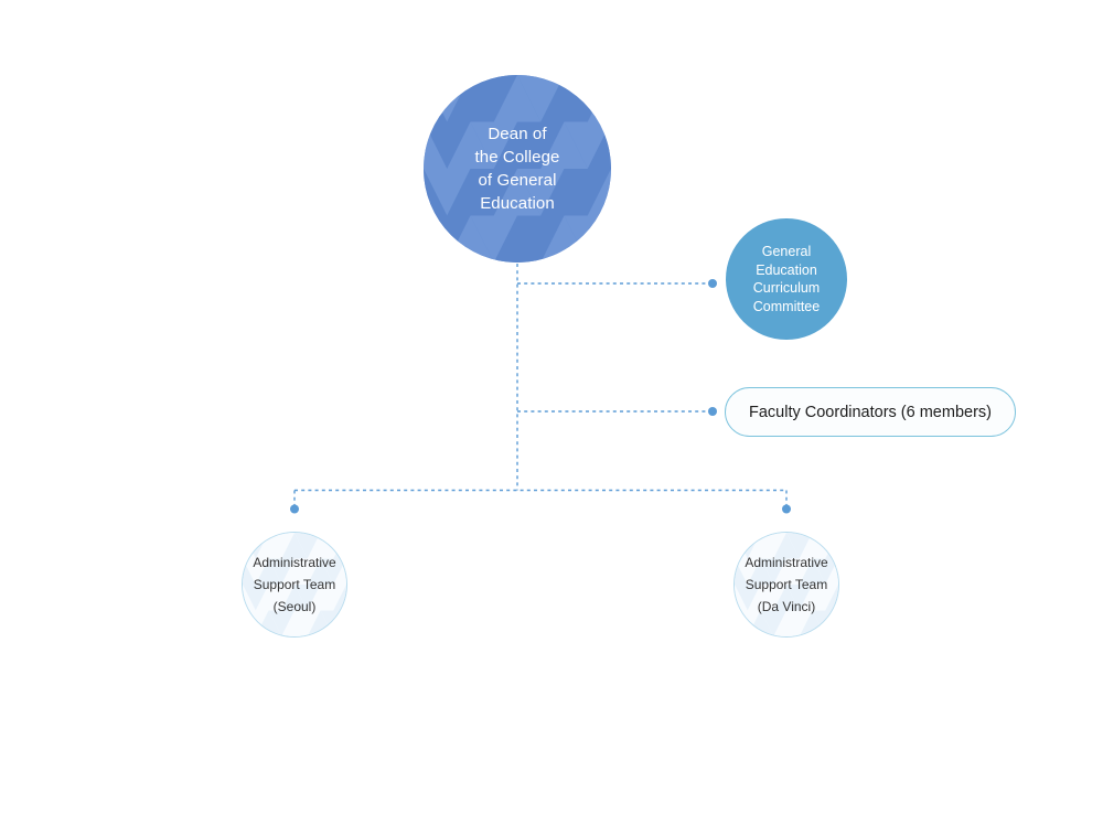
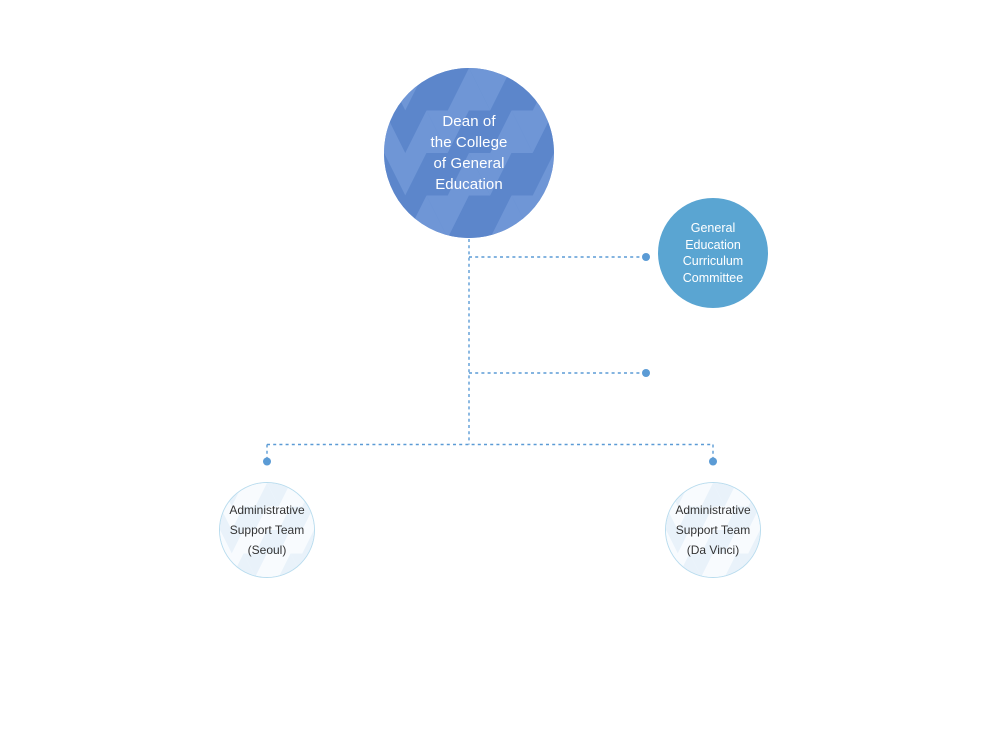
  Dean of
  the College
  of General
  Education
  General
  Education
  Curriculum
  Committee
- Faculty Coordinators (6 members)
  Administrative
  Support Team
  (Seoul)
  Administrative
  Support Team
  (Da Vinci)
